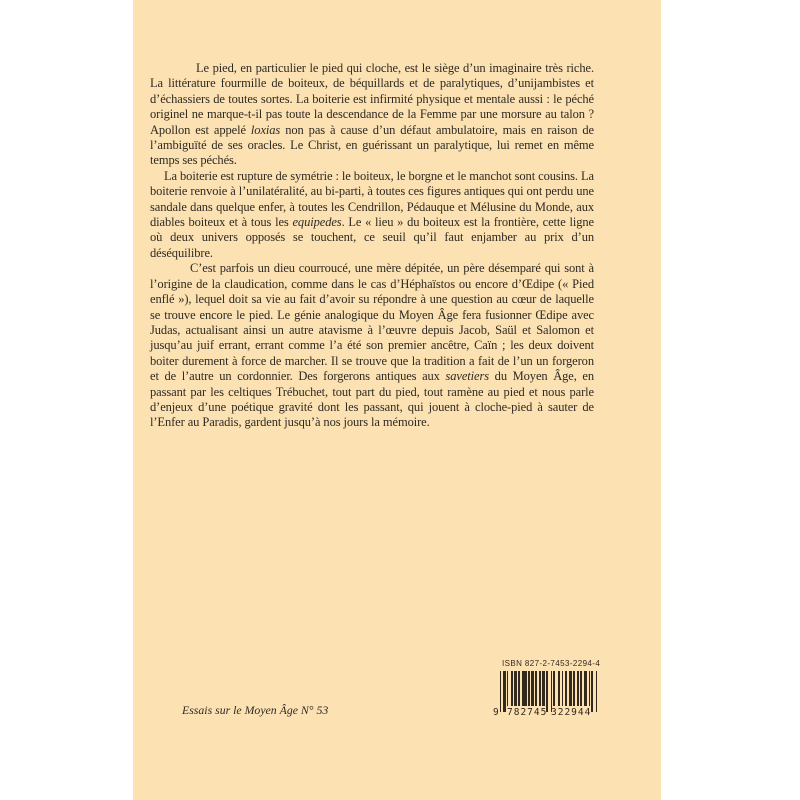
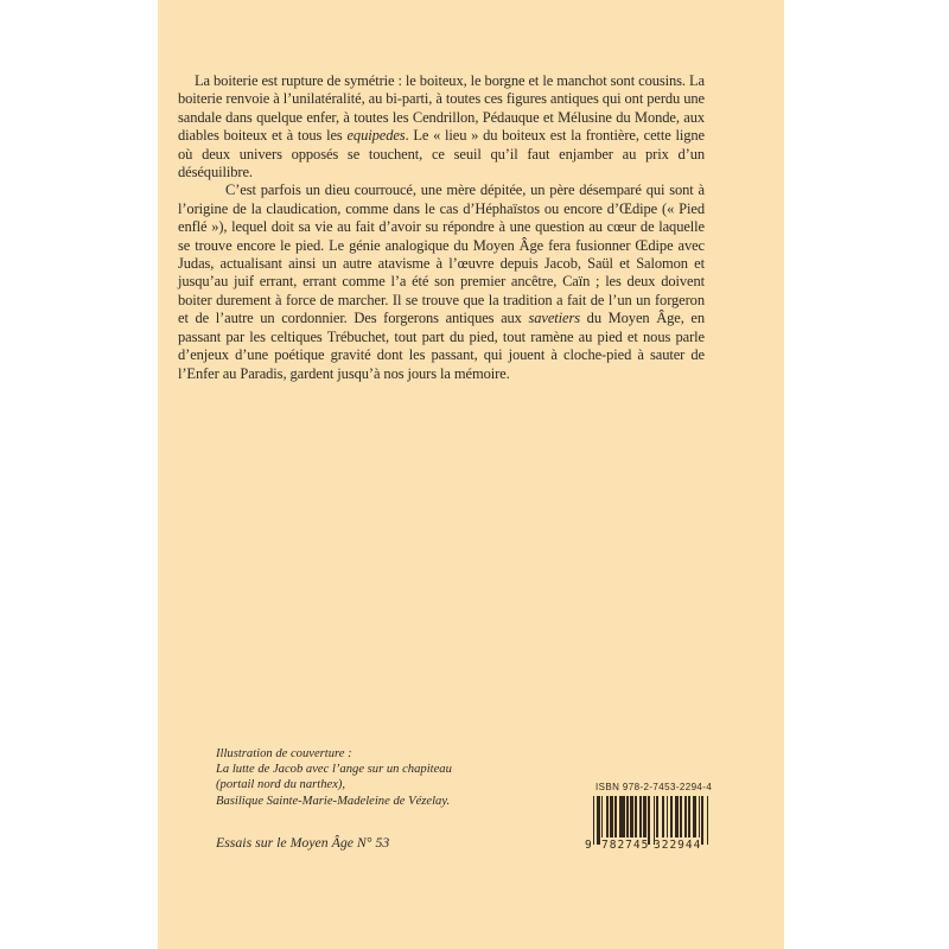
- Le pied, en particulier le pied qui cloche, est le siège d’un imaginaire très riche. La littérature fourmille de boiteux, de béquillards et de paralytiques, d’unijambistes et d’échassiers de toutes sortes. La boiterie est infirmité physique et mentale aussi : le péché originel ne marque-t-il pas toute la descendance de la Femme par une morsure au talon ? Apollon est appelé loxias non pas à cause d’un défaut ambulatoire, mais en raison de l’ambiguïté de ses oracles. Le Christ, en guérissant un paralytique, lui remet en même temps ses péchés.
  La boiterie est rupture de symétrie : le boiteux, le borgne et le manchot sont cousins. La boiterie renvoie à l’unilatéralité, au bi-parti, à toutes ces figures antiques qui ont perdu une sandale dans quelque enfer, à toutes les Cendrillon, Pédauque et Mélusine du Monde, aux diables boiteux et à tous les equipedes. Le « lieu » du boiteux est la frontière, cette ligne où deux univers opposés se touchent, ce seuil qu’il faut enjamber au prix d’un déséquilibre.
  C’est parfois un dieu courroucé, une mère dépitée, un père désemparé qui sont à l’origine de la claudication, comme dans le cas d’Héphaïstos ou encore d’Œdipe (« Pied enflé »), lequel doit sa vie au fait d’avoir su répondre à une question au cœur de laquelle se trouve encore le pied. Le génie analogique du Moyen Âge fera fusionner Œdipe avec Judas, actualisant ainsi un autre atavisme à l’œuvre depuis Jacob, Saül et Salomon et jusqu’au juif errant, errant comme l’a été son premier ancêtre, Caïn ; les deux doivent boiter durement à force de marcher. Il se trouve que la tradition a fait de l’un un forgeron et de l’autre un cordonnier. Des forgerons antiques aux savetiers du Moyen Âge, en passant par les celtiques Trébuchet, tout part du pied, tout ramène au pied et nous parle d’enjeux d’une poétique gravité dont les passant, qui jouent à cloche-pied à sauter de l’Enfer au Paradis, gardent jusqu’à nos jours la mémoire.
+ Illustration de couverture :
+ La lutte de Jacob avec l’ange sur un chapiteau
+ (portail nord du narthex),
+ Basilique Sainte-Marie-Madeleine de Vézelay.
  Essais sur le Moyen Âge N° 53
- ISBN 827-2-7453-2294-4
+ ISBN 978-2-7453-2294-4
  9
  782745
  322944
